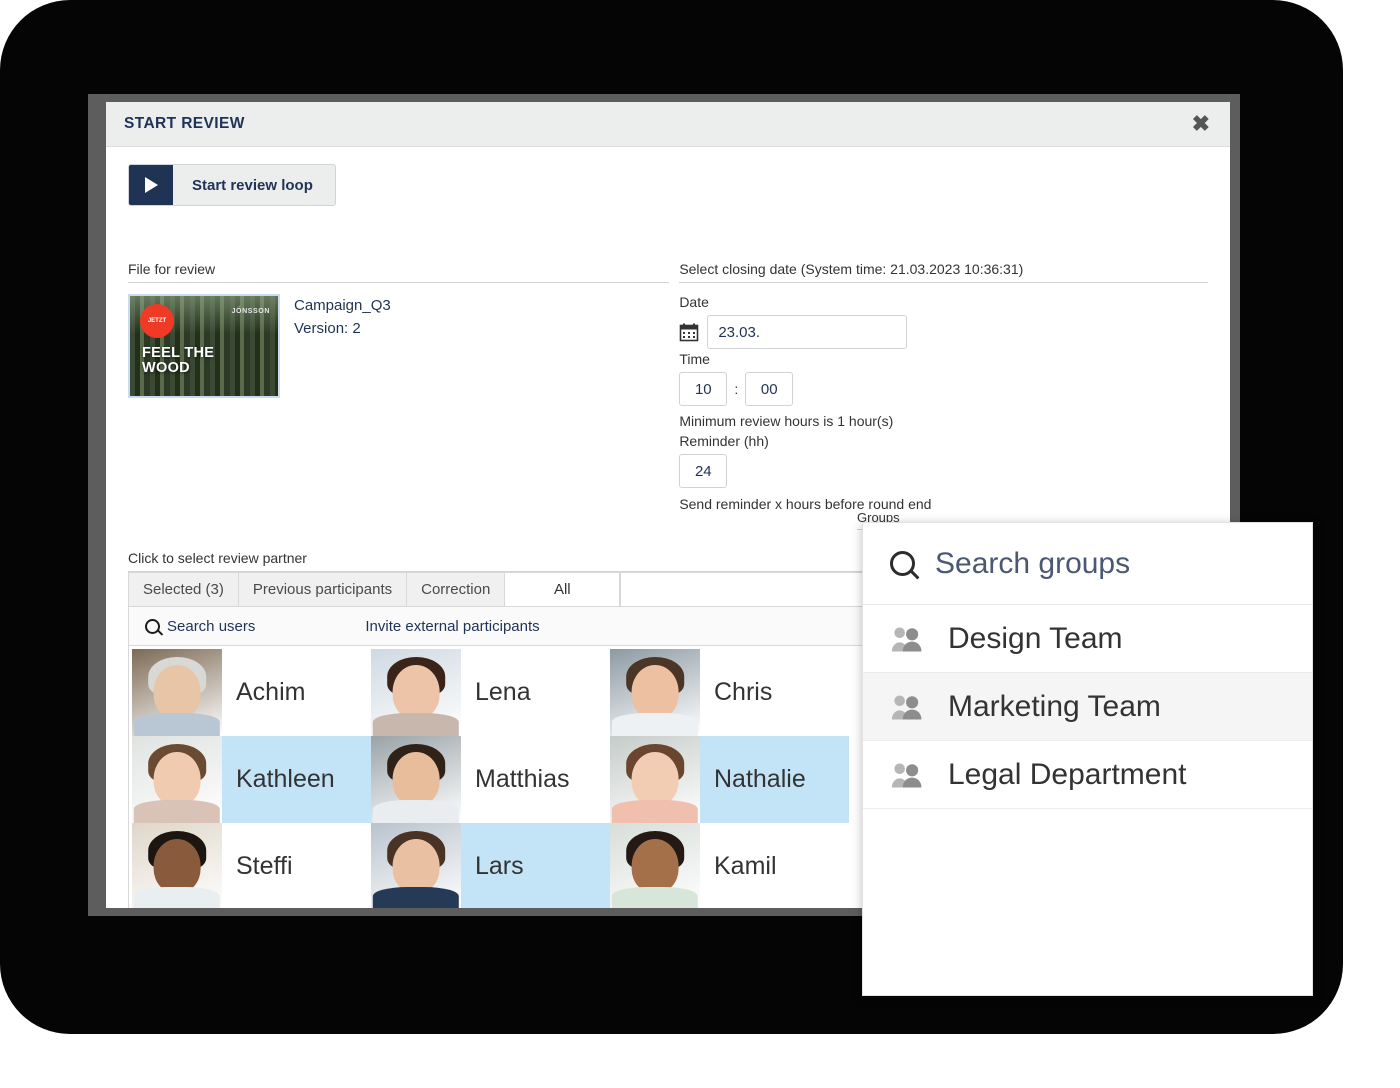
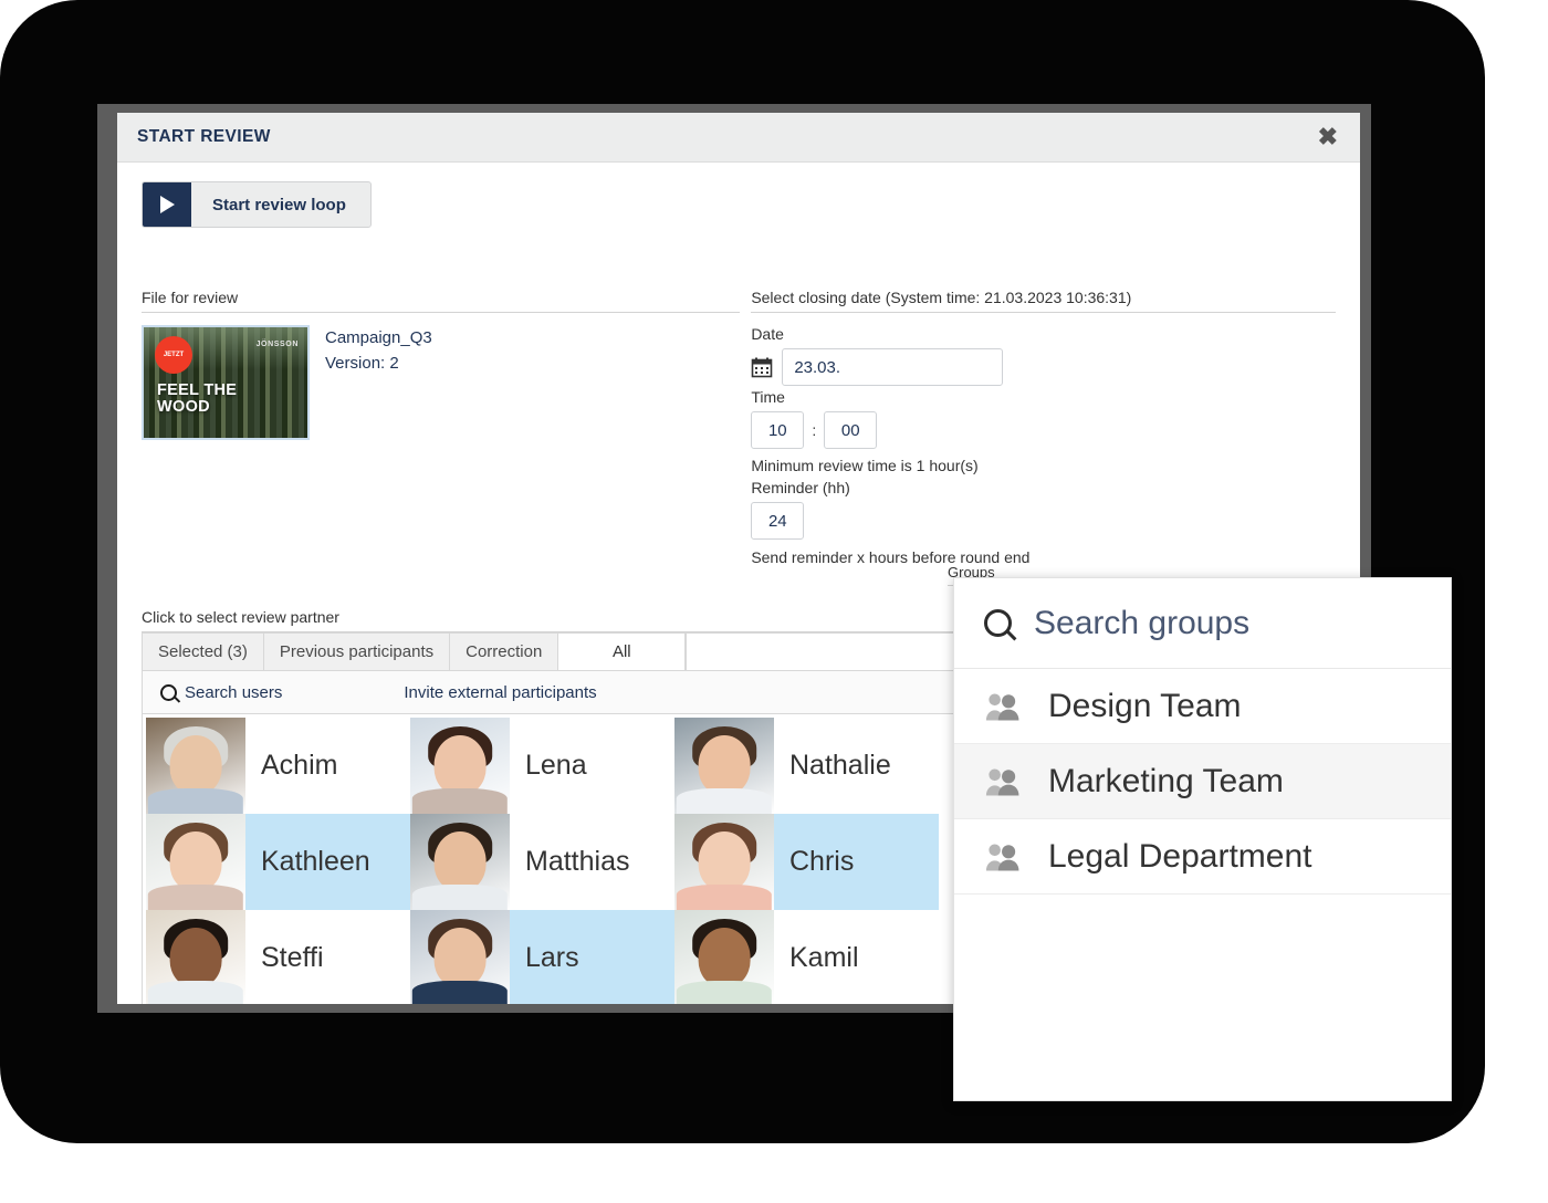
  START REVIEW
  ✖
  Start review loop
  File for review
  FEEL THE
  WOOD
  Campaign_Q3
  Version: 2
  Select closing date (System time: 21.03.2023 10:36:31)
  Date
  23.03.
  Time
  10
  :
  00
- Minimum review hours is 1 hour(s)
+ Minimum review time is 1 hour(s)
  Reminder (hh)
  24
  Send reminder x hours before round end
  Click to select review partner
  Selected (3)
  Previous participants
  Correction
  All
  Search users
  Invite external participants
  Achim
  Lena
- Chris
+ Nathalie
  Kathleen
  Matthias
- Nathalie
+ Chris
  Steffi
  Lars
  Kamil
  Groups
  Search groups
  Design Team
  Marketing Team
  Legal Department
